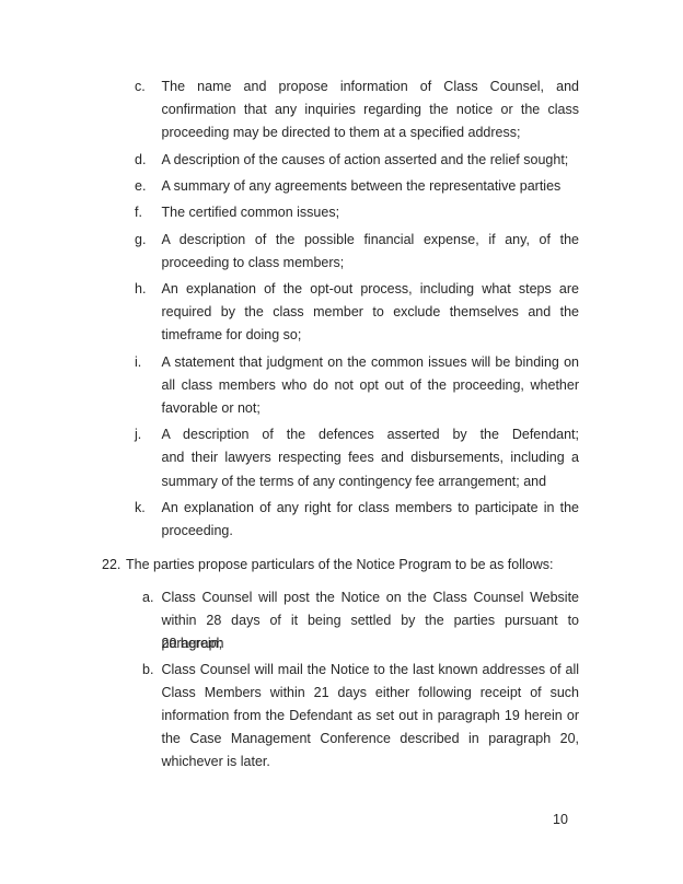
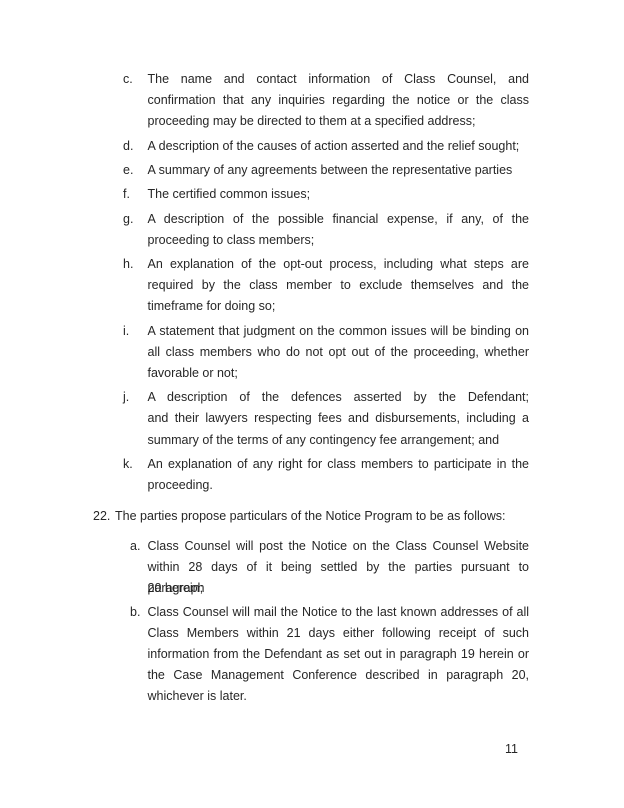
  c.
- The name and propose information of Class Counsel, and
+ The name and contact information of Class Counsel, and
  confirmation that any inquiries regarding the notice or the class
  proceeding may be directed to them at a specified address;
  d.
  A description of the causes of action asserted and the relief sought;
  e.
  A summary of any agreements between the representative parties
  f.
  The certified common issues;
  g.
  A description of the possible financial expense, if any, of the
  proceeding to class members;
  h.
  An explanation of the opt-out process, including what steps are
  required by the class member to exclude themselves and the
  timeframe for doing so;
  i.
  A statement that judgment on the common issues will be binding on
  all class members who do not opt out of the proceeding, whether
  favorable or not;
  j.
  A description of the defences asserted by the Defendant;
  and their lawyers respecting fees and disbursements, including a
  summary of the terms of any contingency fee arrangement; and
  k.
  An explanation of any right for class members to participate in the
  proceeding.
  22.
  The parties propose particulars of the Notice Program to be as follows:
  a.
  Class Counsel will post the Notice on the Class Counsel Website
  within 28 days of it being settled by the parties pursuant to paragraph
  20 herein;
  b.
  Class Counsel will mail the Notice to the last known addresses of all
  Class Members within 21 days either following receipt of such
  information from the Defendant as set out in paragraph 19 herein or
  the Case Management Conference described in paragraph 20,
  whichever is later.
- 10
+ 11
